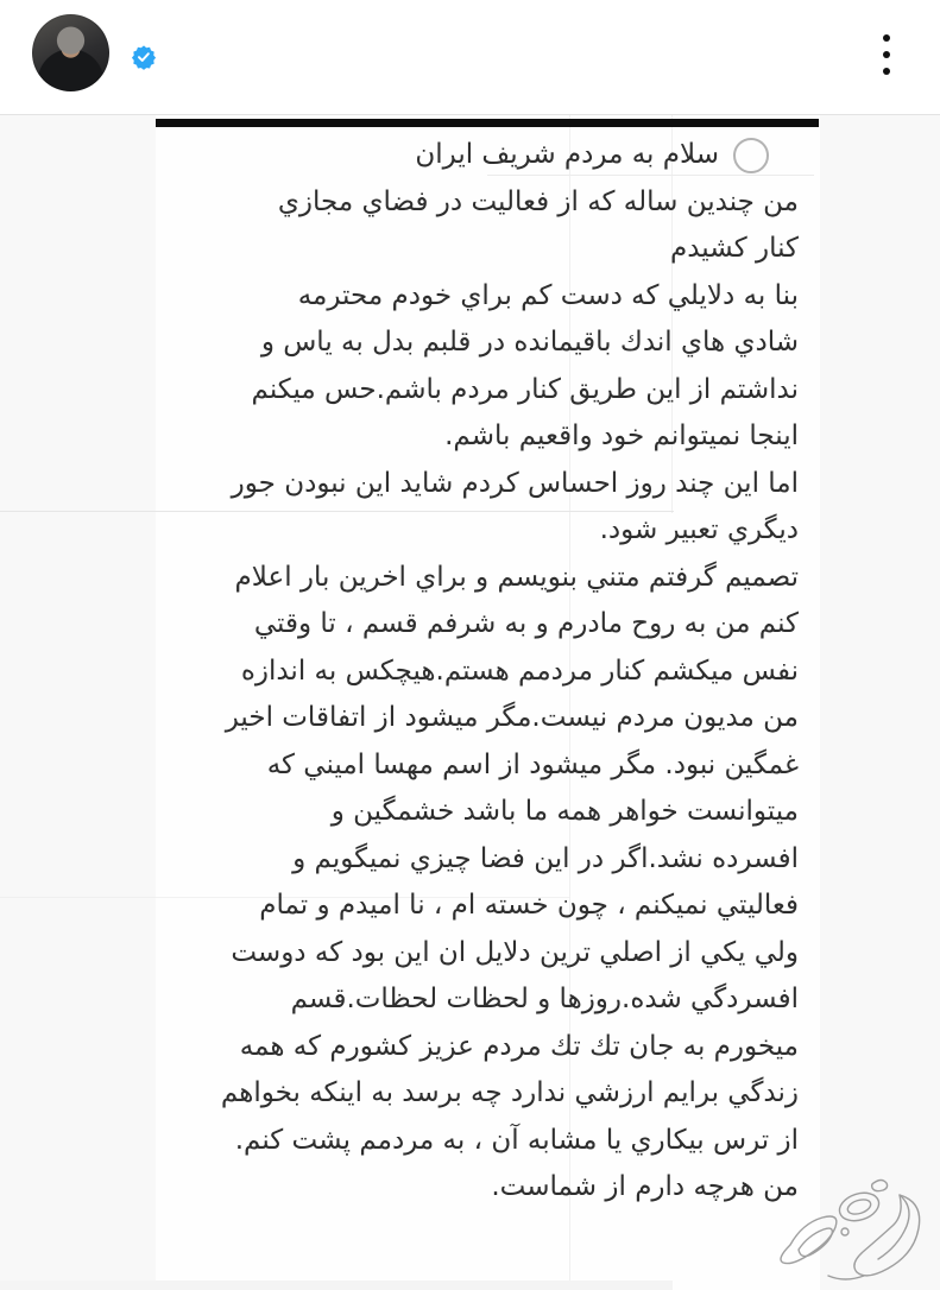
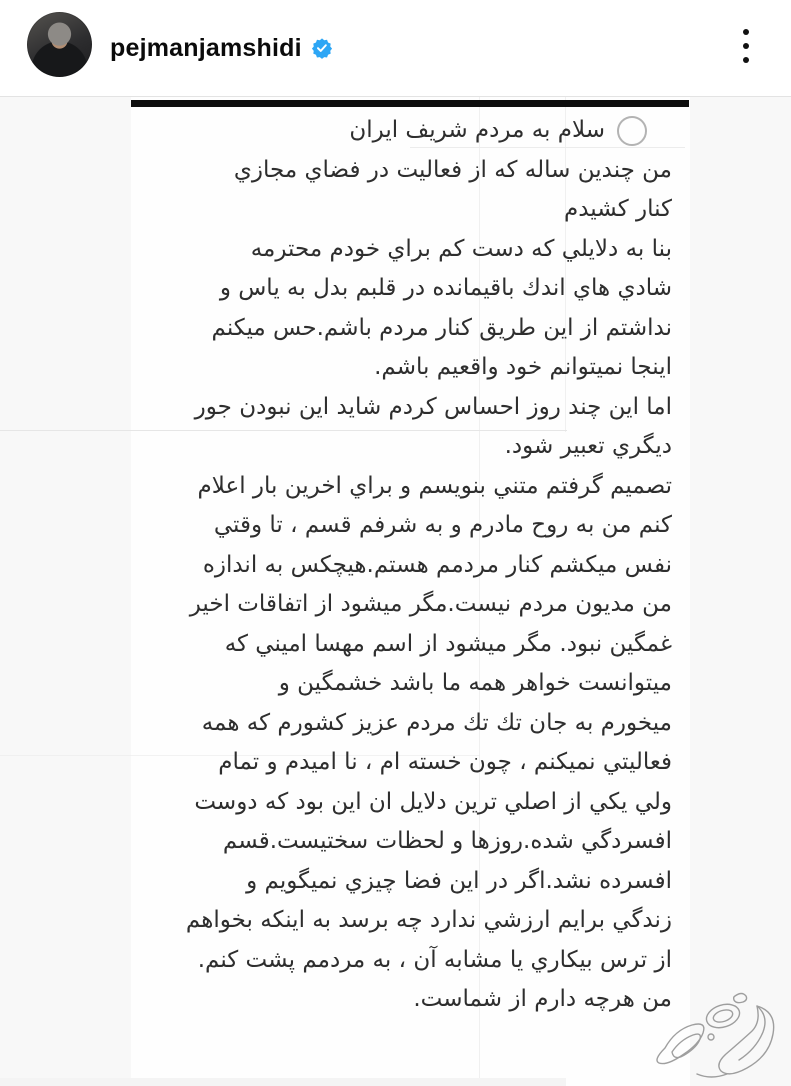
+ pejmanjamshidi
  سلام به مردم شریف ایران
  من چندین ساله که از فعالیت در فضاي مجازي
  کنار کشیدم
  بنا به دلایلي که دست کم براي خودم محترمه
  شادي هاي اندك باقیمانده در قلبم بدل به یاس و
  نداشتم از این طریق کنار مردم باشم.حس میکنم
  اینجا نمیتوانم خود واقعیم باشم.
  اما این چند روز احساس کردم شاید این نبودن جور
  دیگري تعبیر شود.
  تصمیم گرفتم متني بنویسم و براي اخرین بار اعلام
  کنم من به روح مادرم و به شرفم قسم ، تا وقتي
  نفس میکشم کنار مردمم هستم.هیچکس به اندازه
  من مدیون مردم نیست.مگر میشود از اتفاقات اخیر
  غمگین نبود. مگر میشود از اسم مهسا امیني که
  میتوانست خواهر همه ما باشد خشمگین و
- افسرده نشد.اگر در این فضا چیزي نمیگویم و
+ میخورم به جان تك تك مردم عزیز کشورم که همه
  فعالیتي نمیکنم ، چون خسته ام ، نا امیدم و تمام
  ولي یکي از اصلي ترین دلایل ان این بود که دوست
- افسردگي شده.روزها و لحظات لحظات.قسم
+ افسردگي شده.روزها و لحظات سختیست.قسم
- میخورم به جان تك تك مردم عزیز کشورم که همه
+ افسرده نشد.اگر در این فضا چیزي نمیگویم و
  زندگي برایم ارزشي ندارد چه برسد به اینکه بخواهم
  از ترس بیکاري یا مشابه آن ، به مردمم پشت کنم.
  من هرچه دارم از شماست.
